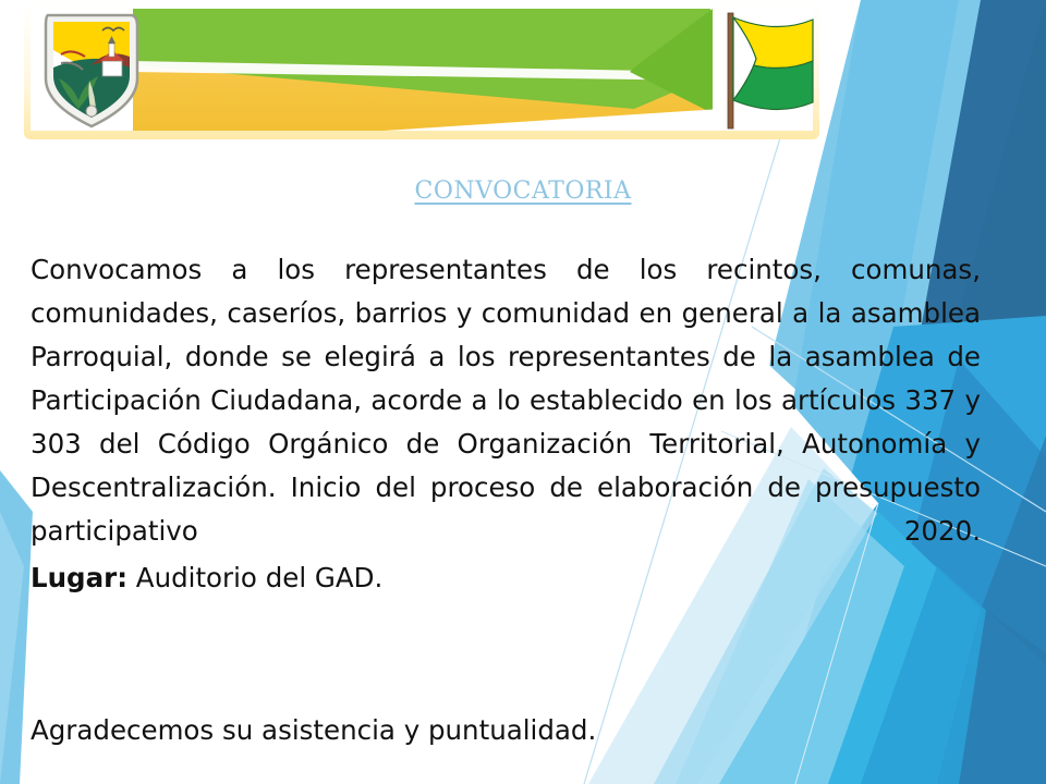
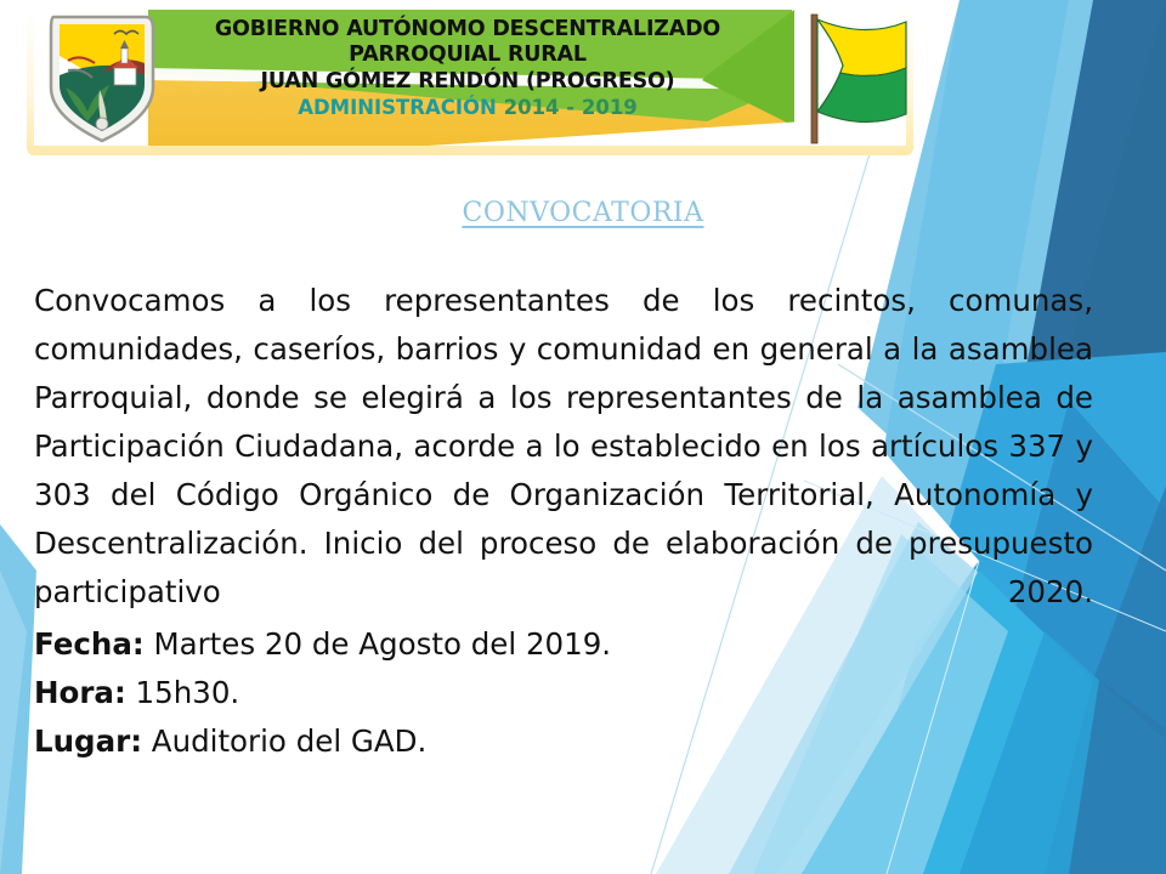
+ GOBIERNO AUTÓNOMO DESCENTRALIZADO
+ PARROQUIAL RURAL
+ JUAN GÓMEZ RENDÓN (PROGRESO)
+ ADMINISTRACIÓN 2014 - 2019
  CONVOCATORIA
  Convocamos a los representantes de los recintos, comunas, comunidades, caseríos, barrios y comunidad en general a la asamblea Parroquial, donde se elegirá a los representantes de la asamblea de Participación Ciudadana, acorde a lo establecido en los artículos 337 y 303 del Código Orgánico de Organización Territorial, Autonomía y Descentralización. Inicio del proceso de elaboración de presupuesto participativo 2020.
+ Fecha: Martes 20 de Agosto del 2019.
+ Hora: 15h30.
  Lugar: Auditorio del GAD.
- Agradecemos su asistencia y puntualidad.
